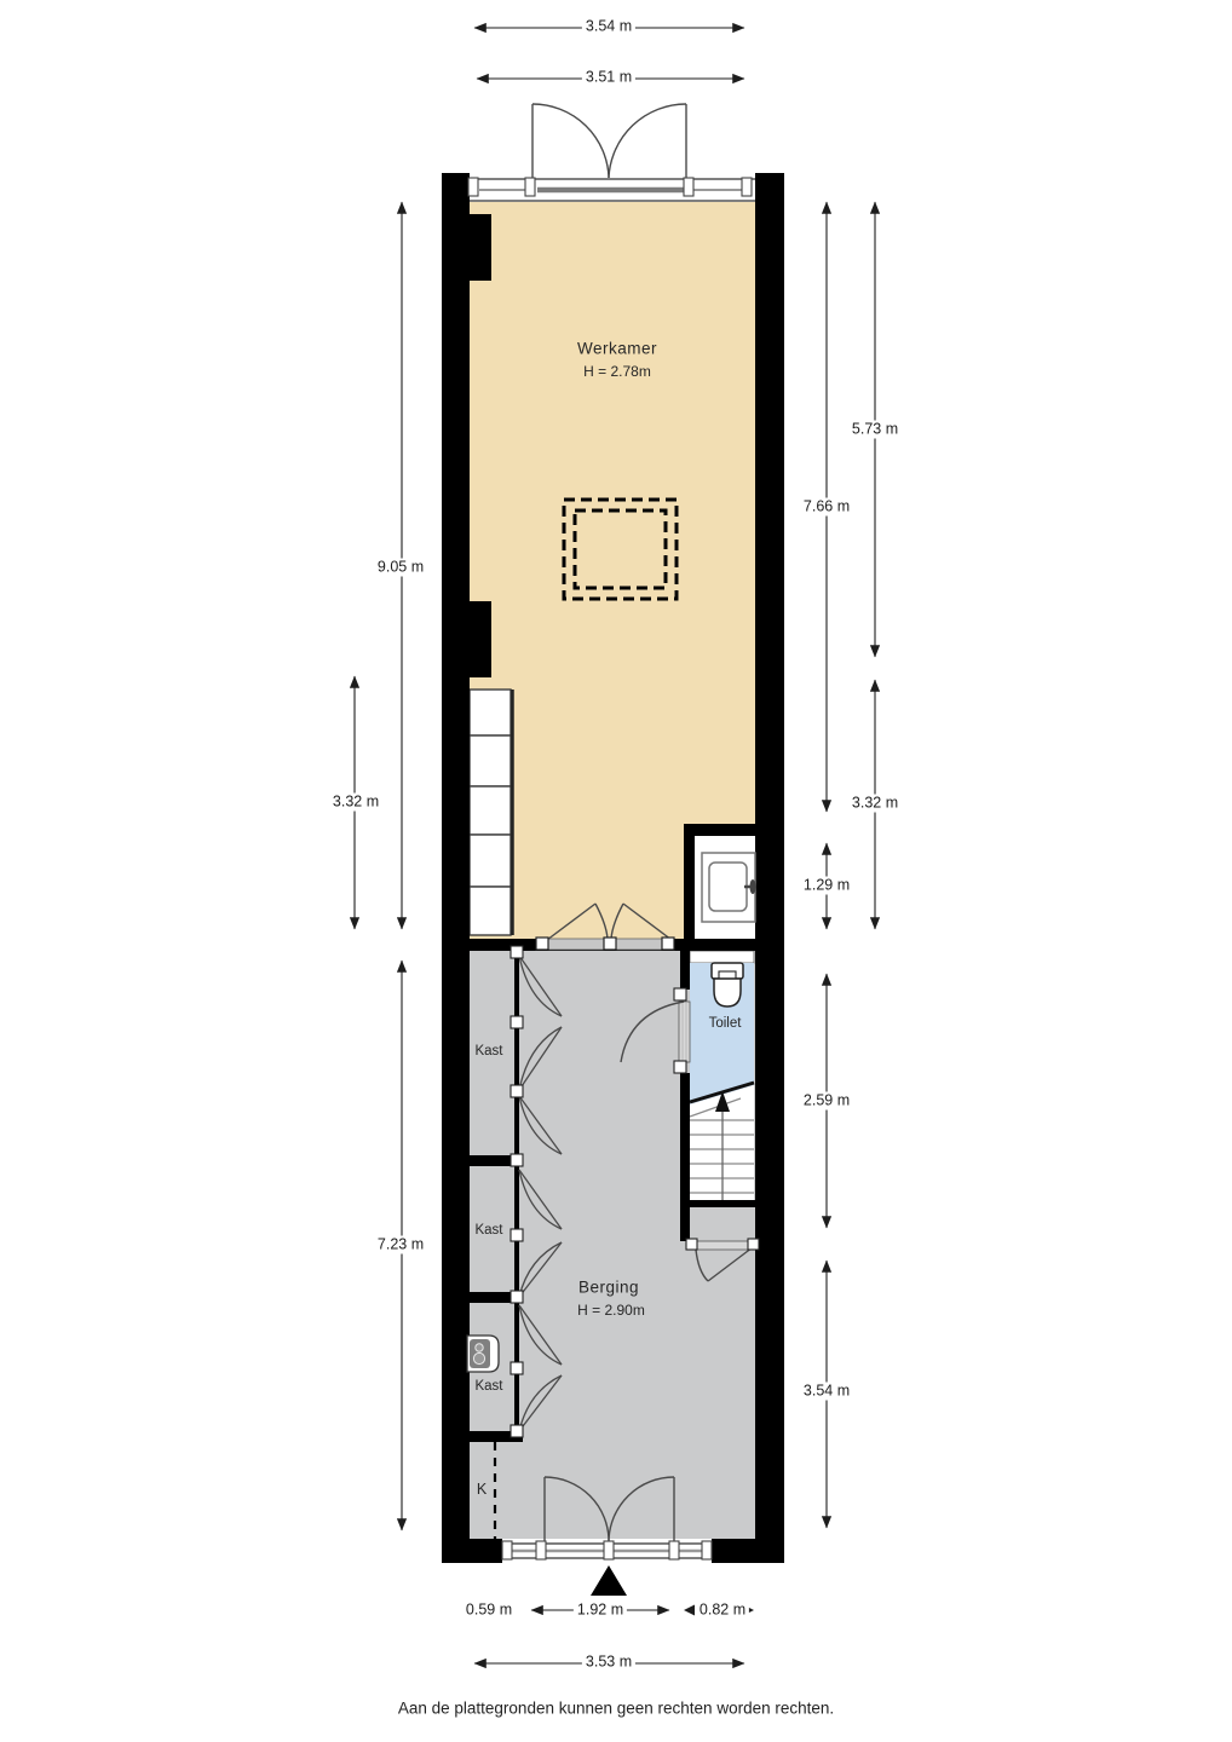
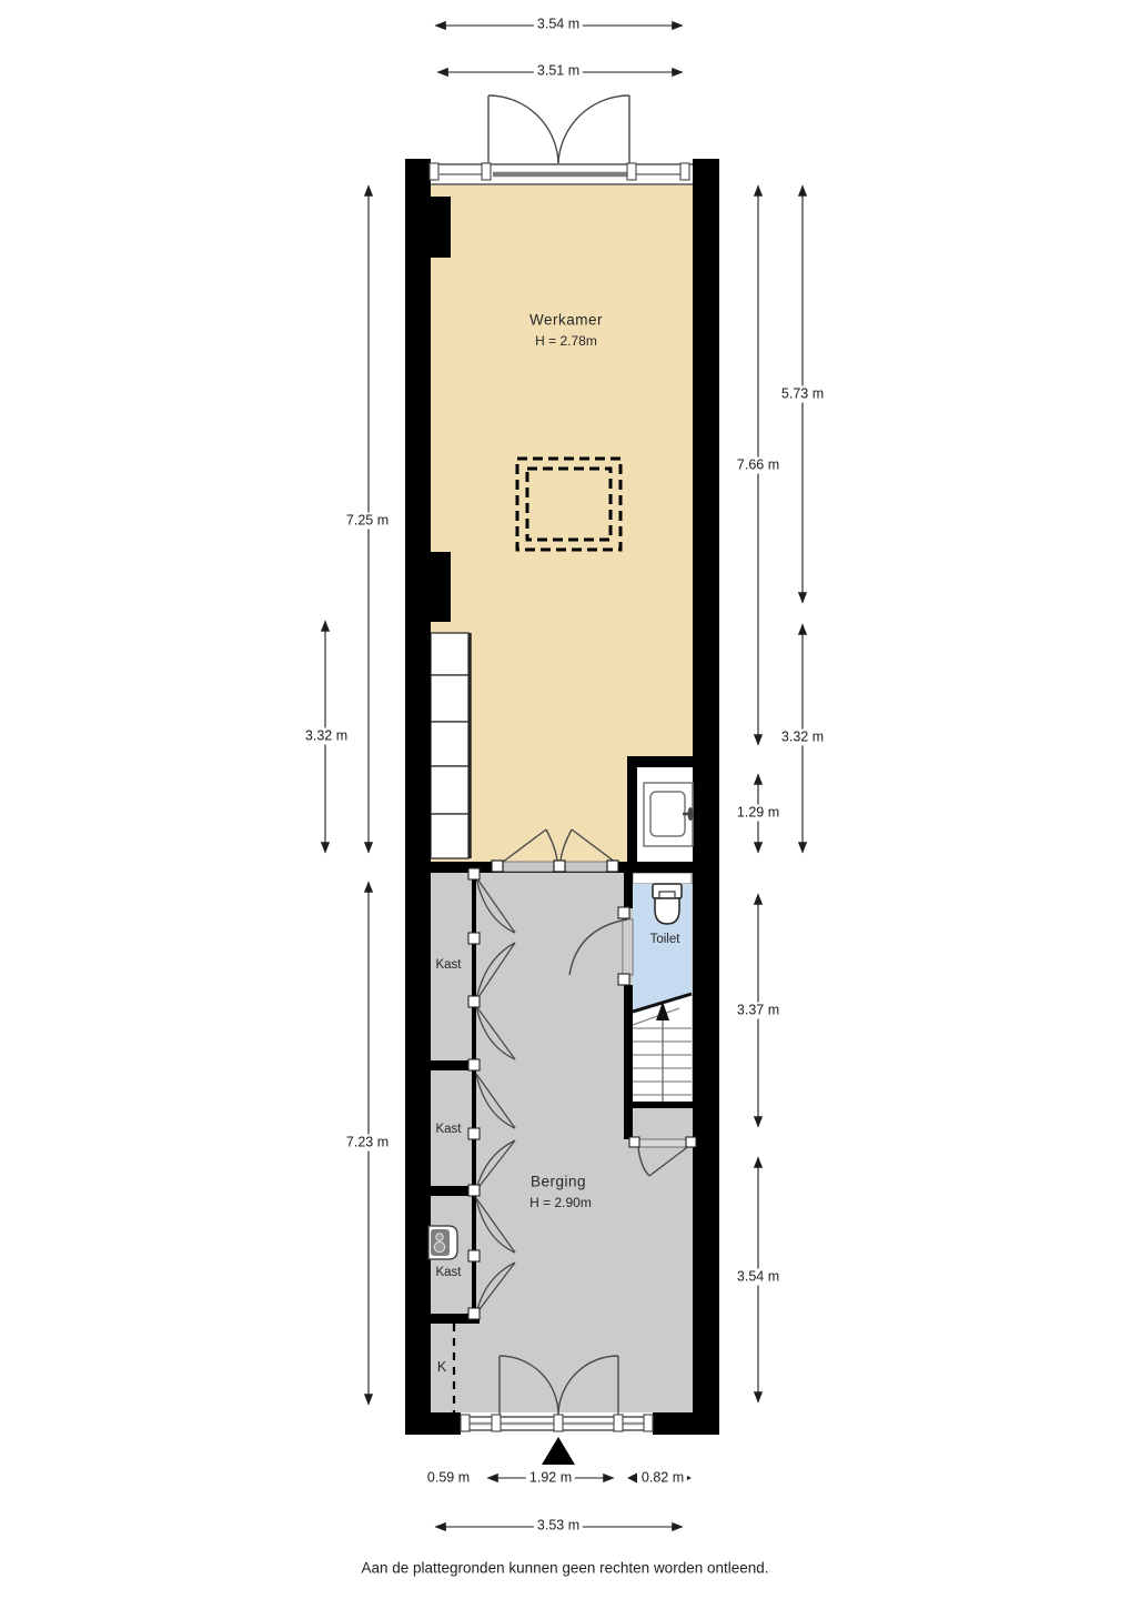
  3.54 m
  3.51 m
- 9.05 m
+ 7.25 m
  3.32 m
  7.23 m
  5.73 m
  7.66 m
  3.32 m
  1.29 m
- 2.59 m
+ 3.37 m
  3.54 m
  0.59 m
  1.92 m
  0.82 m
  3.53 m
  Werkamer
  H = 2.78m
  Berging
  H = 2.90m
  Toilet
  Kast
  Kast
  Kast
  K
- Aan de plattegronden kunnen geen rechten worden rechten.
+ Aan de plattegronden kunnen geen rechten worden ontleend.
